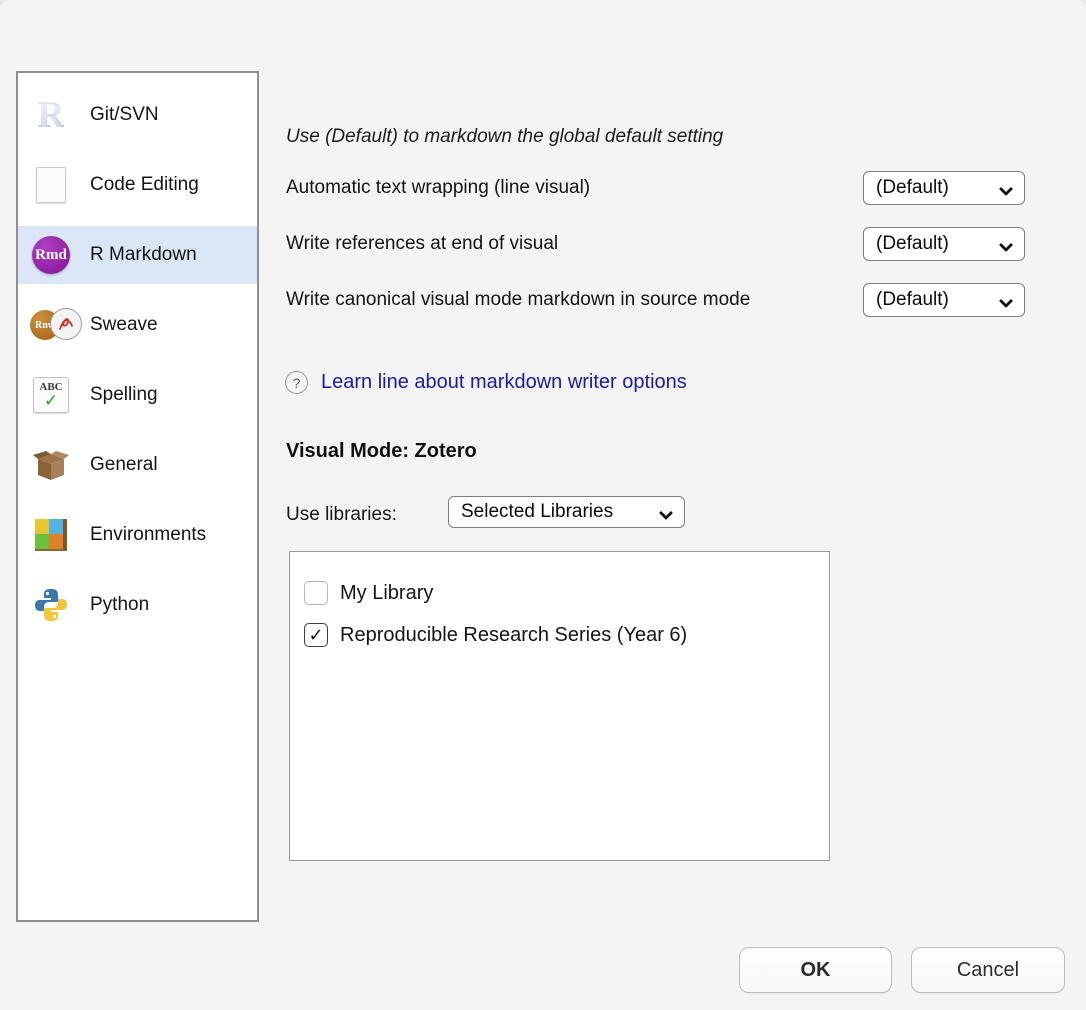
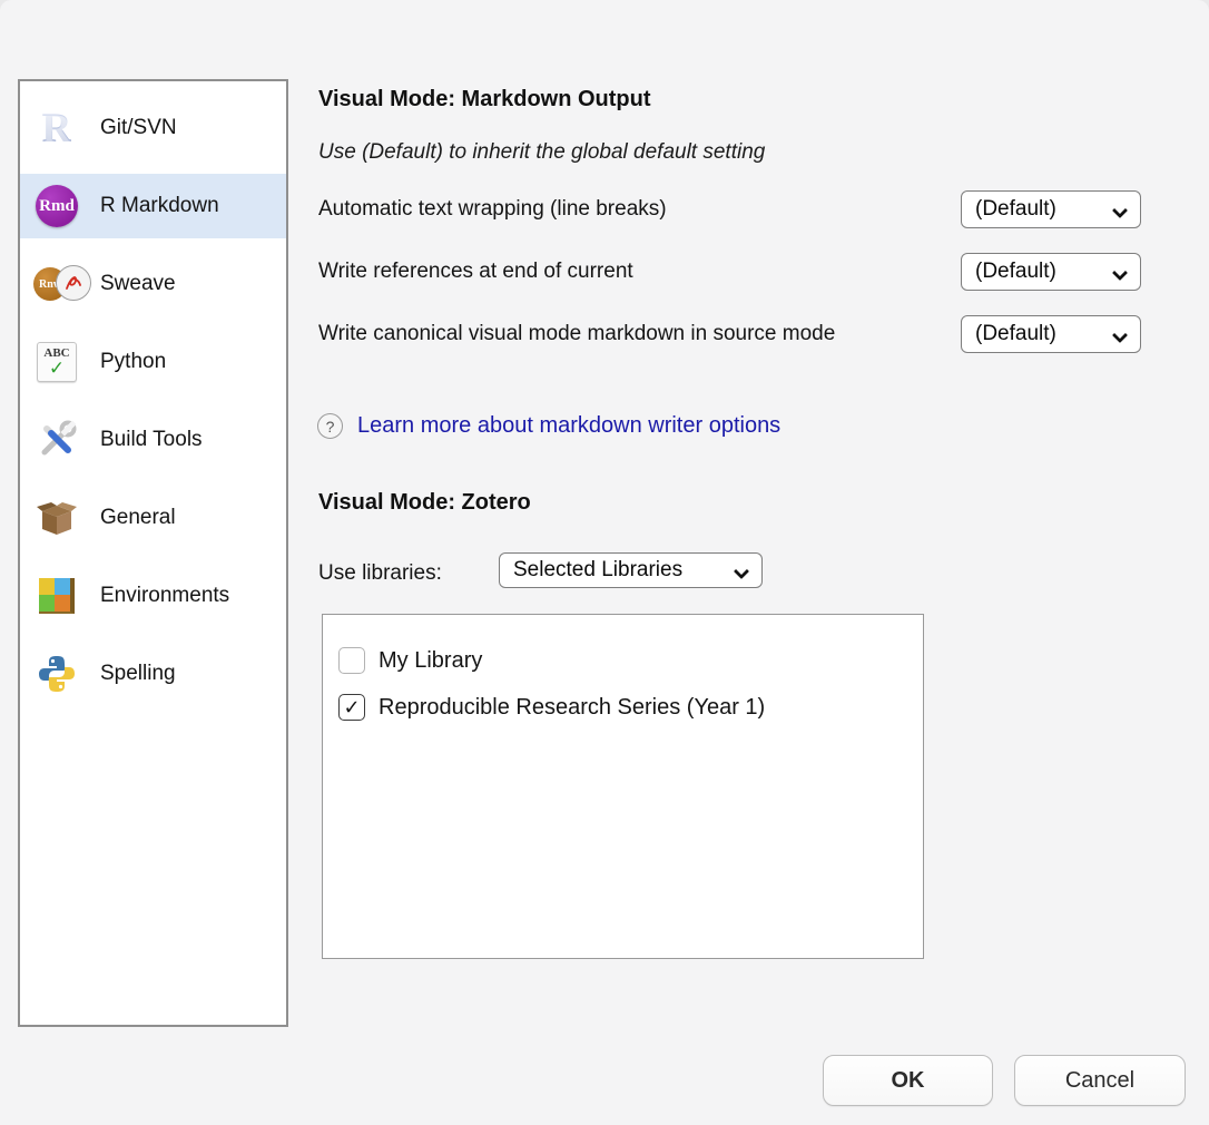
  R
  Git/SVN
- Code Editing
  Rmd
  R Markdown
  Sweave
  ABC
  ✓
- Spelling
+ Python
+ Build Tools
  General
  Environments
- Python
+ Spelling
+ Visual Mode: Markdown Output
- Use (Default) to markdown the global default setting
+ Use (Default) to inherit the global default setting
- Automatic text wrapping (line visual)
+ Automatic text wrapping (line breaks)
  (Default)
- Write references at end of visual
+ Write references at end of current
  (Default)
  Write canonical visual mode markdown in source mode
  (Default)
  ?
- Learn line about markdown writer options
+ Learn more about markdown writer options
  Visual Mode: Zotero
  Use libraries:
  Selected Libraries
  My Library
  ✓
- Reproducible Research Series (Year 6)
+ Reproducible Research Series (Year 1)
  OK
  Cancel
